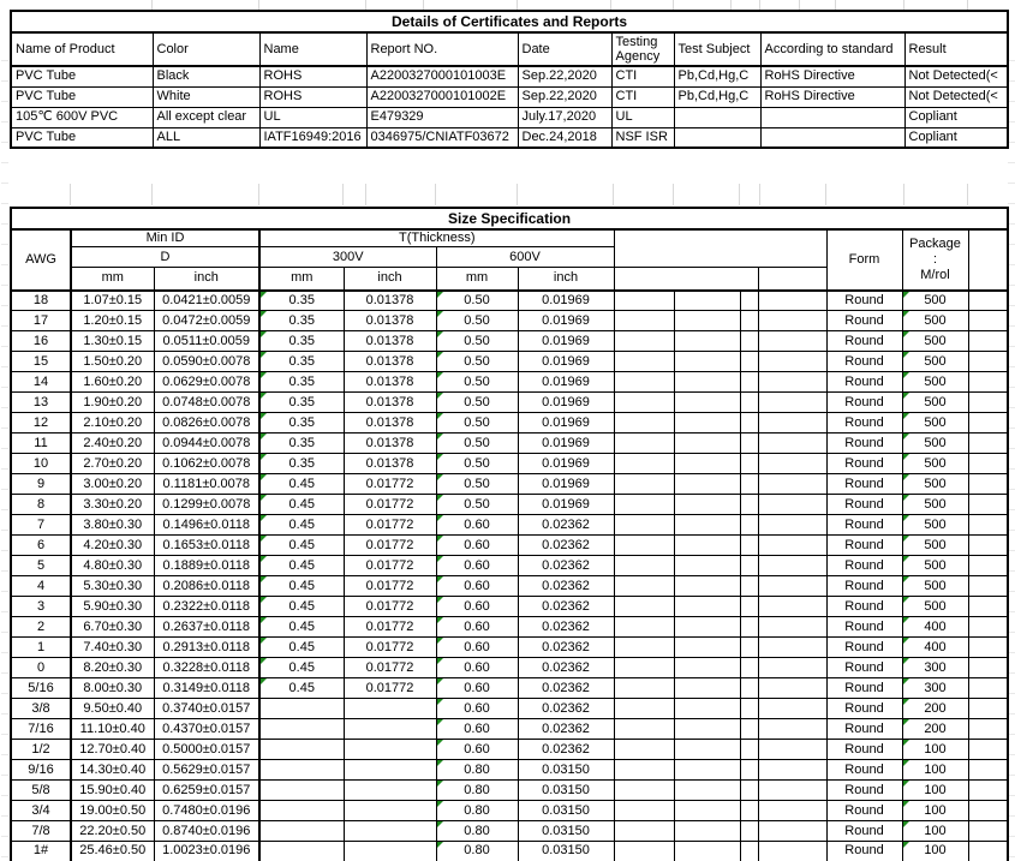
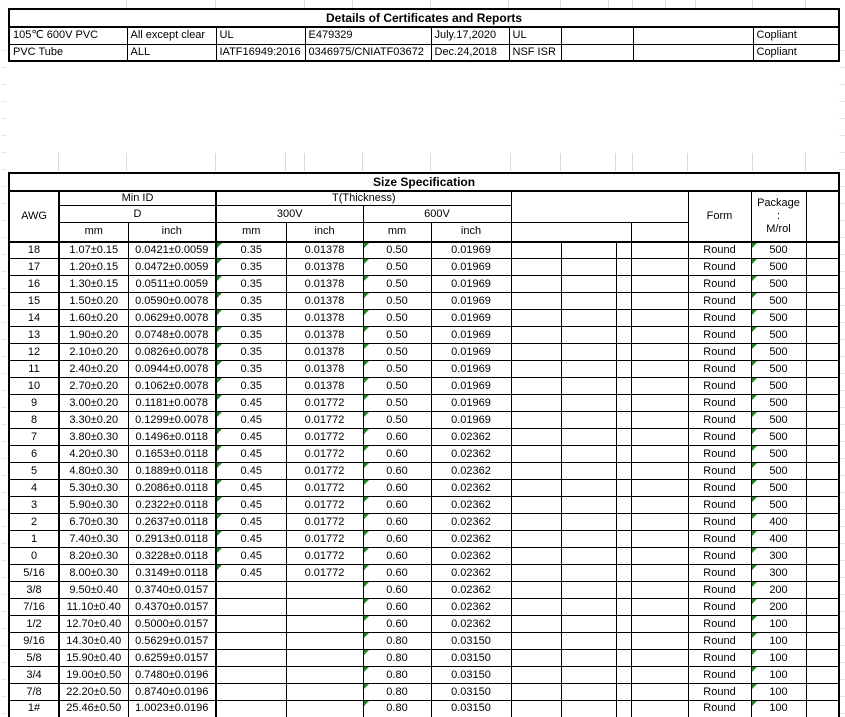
  Details of Certificates and Reports
- Name of Product	Color	Name	Report NO.	Date	Testing Agency	Test Subject	According to standard	Result
- PVC Tube	Black	ROHS	A2200327000101003E	Sep.22,2020	CTI	Pb,Cd,Hg,C	RoHS Directive	Not Detected(<
- PVC Tube	White	ROHS	A2200327000101002E	Sep.22,2020	CTI	Pb,Cd,Hg,C	RoHS Directive	Not Detected(<
  105℃ 600V PVC	All except clear	UL	E479329	July.17,2020	UL			Copliant
  PVC Tube	ALL	IATF16949:2016	0346975/CNIATF03672	Dec.24,2018	NSF ISR			Copliant
  Size Specification
  AWG	Min ID	T(Thickness)		Form	Package : M/rol
  D	300V	600V
  mm	inch	mm	inch	mm	inch
  18	1.07±0.15	0.0421±0.0059	0.35	0.01378	0.50	0.01969					Round	500
  17	1.20±0.15	0.0472±0.0059	0.35	0.01378	0.50	0.01969					Round	500
  16	1.30±0.15	0.0511±0.0059	0.35	0.01378	0.50	0.01969					Round	500
  15	1.50±0.20	0.0590±0.0078	0.35	0.01378	0.50	0.01969					Round	500
  14	1.60±0.20	0.0629±0.0078	0.35	0.01378	0.50	0.01969					Round	500
  13	1.90±0.20	0.0748±0.0078	0.35	0.01378	0.50	0.01969					Round	500
  12	2.10±0.20	0.0826±0.0078	0.35	0.01378	0.50	0.01969					Round	500
  11	2.40±0.20	0.0944±0.0078	0.35	0.01378	0.50	0.01969					Round	500
  10	2.70±0.20	0.1062±0.0078	0.35	0.01378	0.50	0.01969					Round	500
  9	3.00±0.20	0.1181±0.0078	0.45	0.01772	0.50	0.01969					Round	500
  8	3.30±0.20	0.1299±0.0078	0.45	0.01772	0.50	0.01969					Round	500
  7	3.80±0.30	0.1496±0.0118	0.45	0.01772	0.60	0.02362					Round	500
  6	4.20±0.30	0.1653±0.0118	0.45	0.01772	0.60	0.02362					Round	500
  5	4.80±0.30	0.1889±0.0118	0.45	0.01772	0.60	0.02362					Round	500
  4	5.30±0.30	0.2086±0.0118	0.45	0.01772	0.60	0.02362					Round	500
  3	5.90±0.30	0.2322±0.0118	0.45	0.01772	0.60	0.02362					Round	500
  2	6.70±0.30	0.2637±0.0118	0.45	0.01772	0.60	0.02362					Round	400
  1	7.40±0.30	0.2913±0.0118	0.45	0.01772	0.60	0.02362					Round	400
  0	8.20±0.30	0.3228±0.0118	0.45	0.01772	0.60	0.02362					Round	300
  5/16	8.00±0.30	0.3149±0.0118	0.45	0.01772	0.60	0.02362					Round	300
  3/8	9.50±0.40	0.3740±0.0157			0.60	0.02362					Round	200
  7/16	11.10±0.40	0.4370±0.0157			0.60	0.02362					Round	200
  1/2	12.70±0.40	0.5000±0.0157			0.60	0.02362					Round	100
  9/16	14.30±0.40	0.5629±0.0157			0.80	0.03150					Round	100
  5/8	15.90±0.40	0.6259±0.0157			0.80	0.03150					Round	100
  3/4	19.00±0.50	0.7480±0.0196			0.80	0.03150					Round	100
  7/8	22.20±0.50	0.8740±0.0196			0.80	0.03150					Round	100
  1#	25.46±0.50	1.0023±0.0196			0.80	0.03150					Round	100
